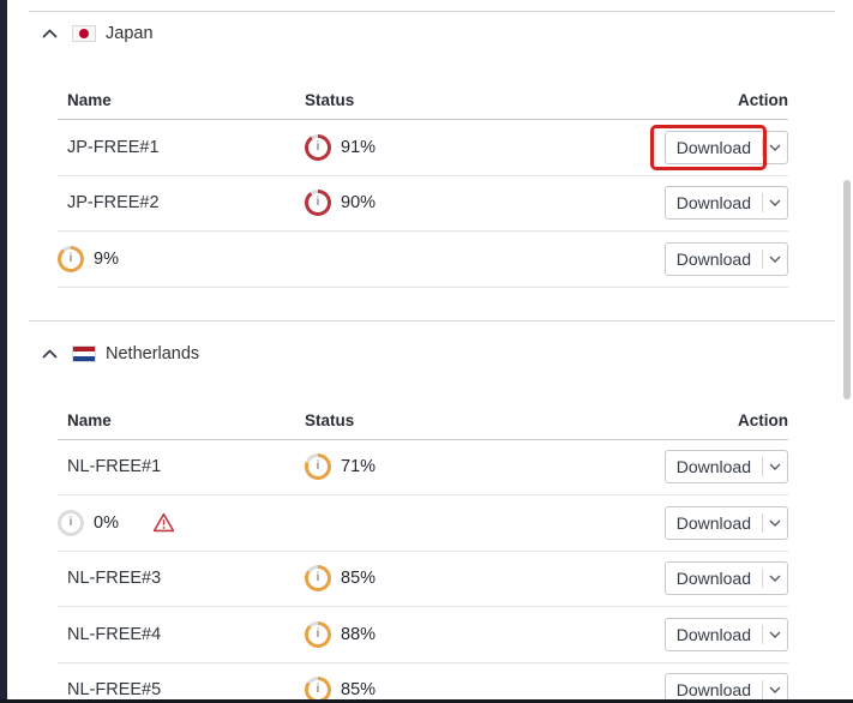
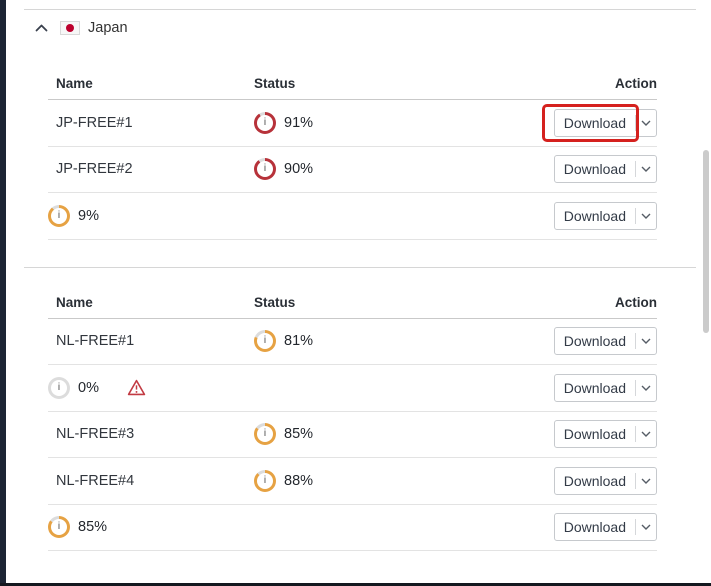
  Japan
  Name
  Status
  Action
  JP-FREE#1
  i
  91%
  Download
  JP-FREE#2
  i
  90%
  Download
  i
  9%
  Download
- Netherlands
  Name
  Status
  Action
  NL-FREE#1
  i
- 71%
+ 81%
  Download
  i
  0%
  Download
  NL-FREE#3
  i
  85%
  Download
  NL-FREE#4
  i
  88%
  Download
- NL-FREE#5
  i
  85%
  Download
